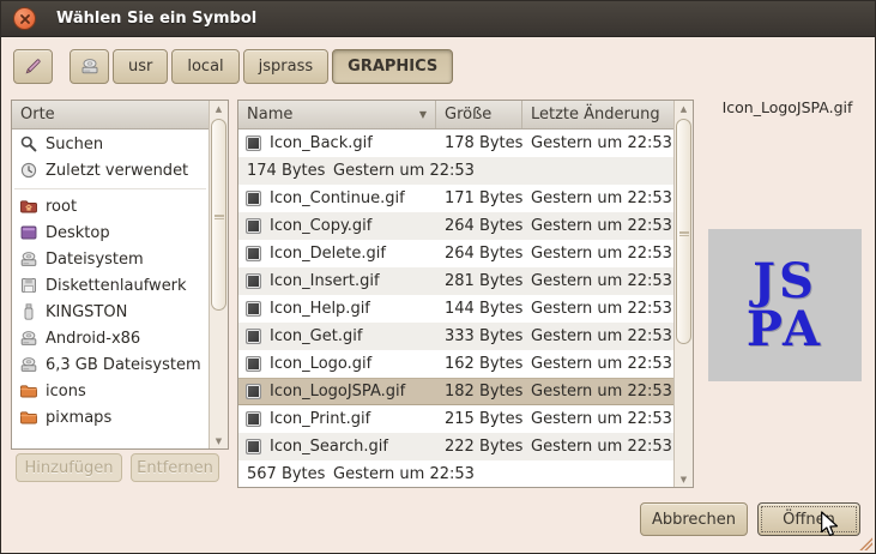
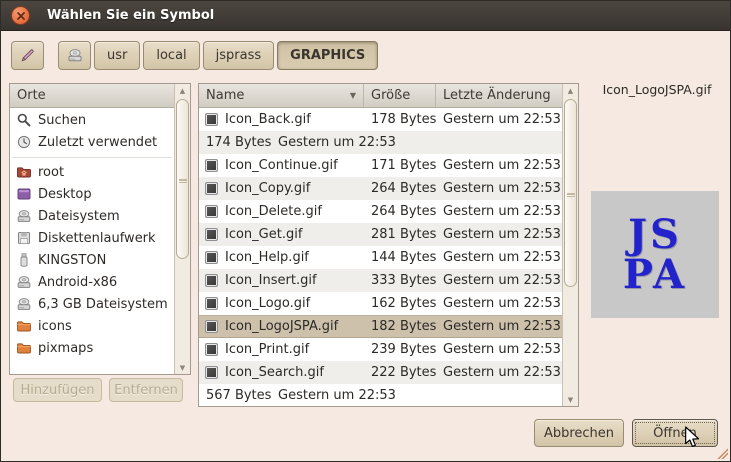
  Wählen Sie ein Symbol
  usr
  local
  jsprass
  GRAPHICS
  Orte
  Suchen
  Zuletzt verwendet
  root
  Desktop
  Dateisystem
  Diskettenlaufwerk
  KINGSTON
  Android-x86
  6,3 GB Dateisystem
  icons
  pixmaps
  ▲
  ▼
  Hinzufügen
  Entfernen
  Name
  ▼
  Größe
  Letzte Änderung
  Icon_Back.gif
  178 Bytes
  Gestern um 22:53
  174 Bytes
  Gestern um 22:53
  Icon_Continue.gif
  171 Bytes
  Gestern um 22:53
  Icon_Copy.gif
  264 Bytes
  Gestern um 22:53
  Icon_Delete.gif
  264 Bytes
  Gestern um 22:53
- Icon_Insert.gif
+ Icon_Get.gif
  281 Bytes
  Gestern um 22:53
  Icon_Help.gif
  144 Bytes
  Gestern um 22:53
- Icon_Get.gif
+ Icon_Insert.gif
  333 Bytes
  Gestern um 22:53
  Icon_Logo.gif
  162 Bytes
  Gestern um 22:53
  Icon_LogoJSPA.gif
  182 Bytes
  Gestern um 22:53
  Icon_Print.gif
- 215 Bytes
+ 239 Bytes
  Gestern um 22:53
  Icon_Search.gif
  222 Bytes
  Gestern um 22:53
  567 Bytes
  Gestern um 22:53
  ▲
  ▼
  Icon_LogoJSPA.gif
  JS
  PA
  Abbrechen
  Öffne
